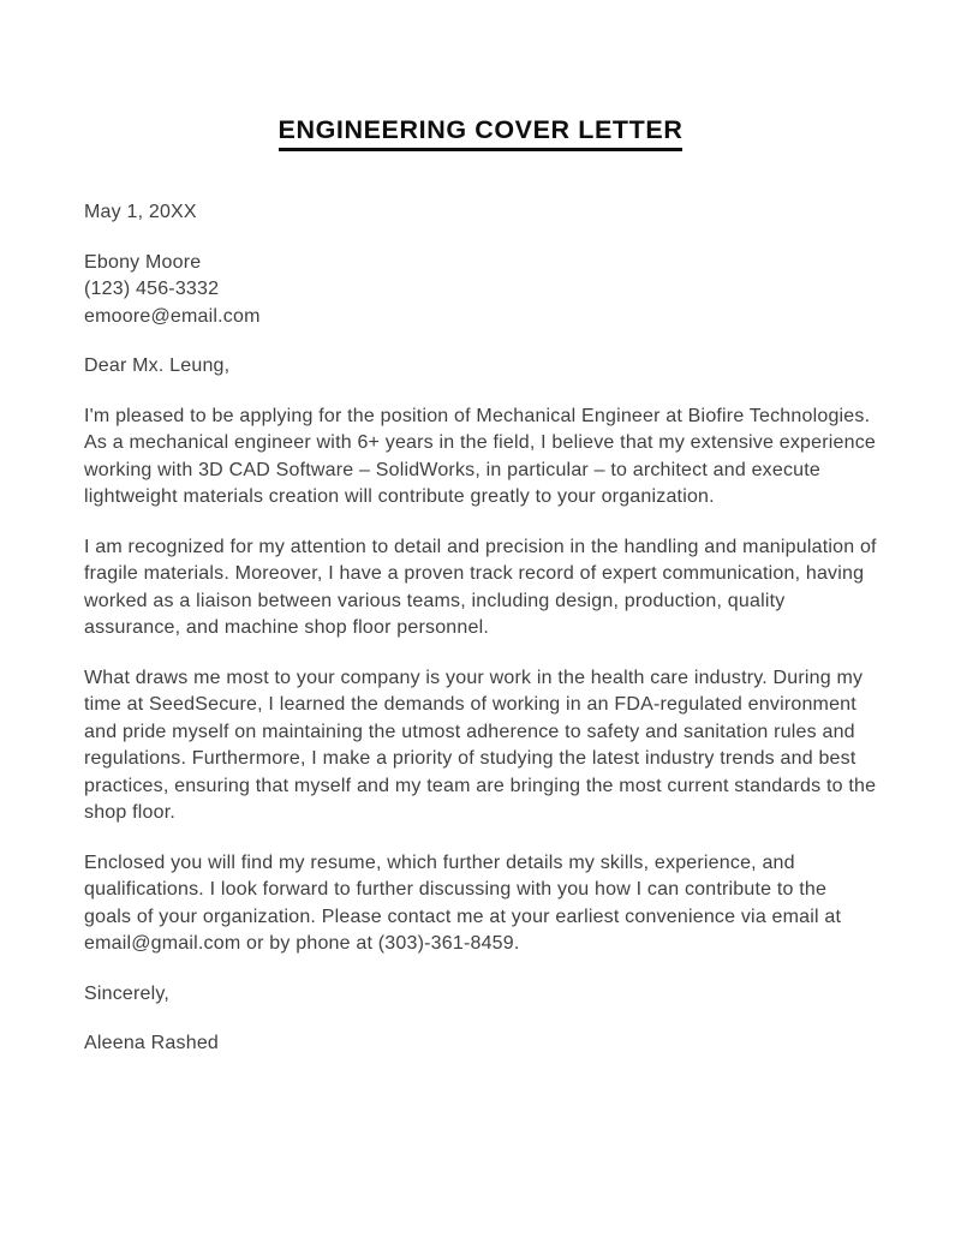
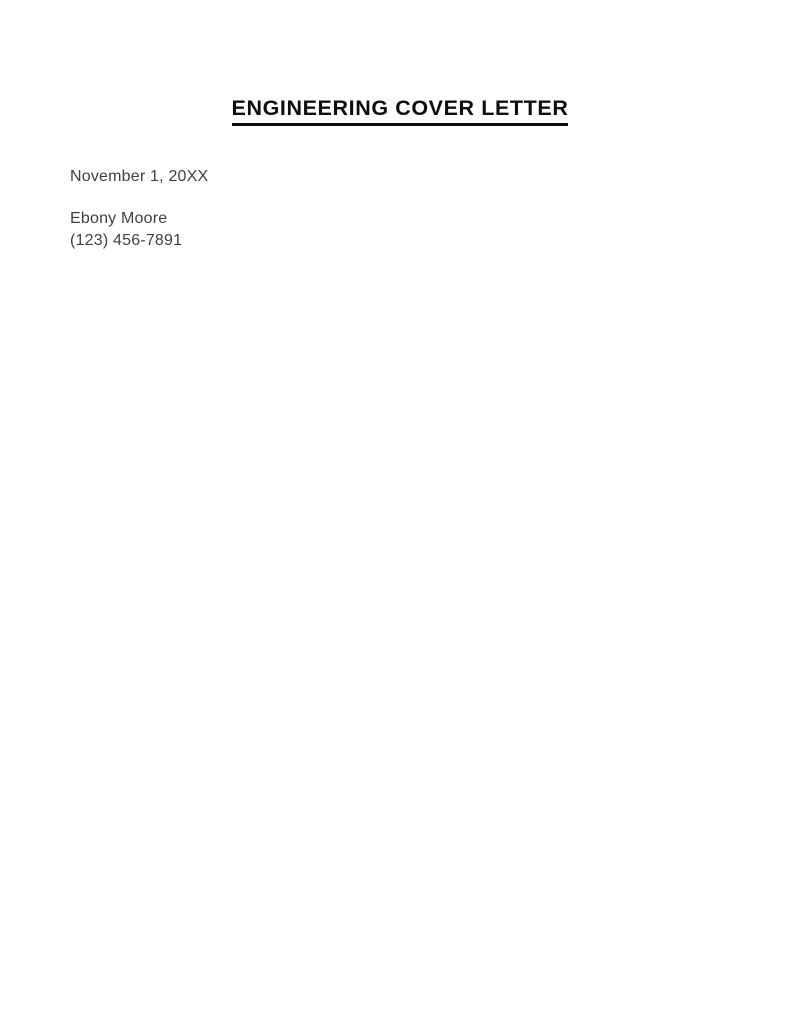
  ENGINEERING COVER LETTER
- May 1, 20XX
+ November 1, 20XX
  Ebony Moore
- (123) 456-3332
+ (123) 456-7891
- emoore@email.com
- Dear Mx. Leung,
- I'm pleased to be applying for the position of Mechanical Engineer at Biofire Technologies. As a mechanical engineer with 6+ years in the field, I believe that my extensive experience working with 3D CAD Software – SolidWorks, in particular – to architect and execute lightweight materials creation will contribute greatly to your organization.
- I am recognized for my attention to detail and precision in the handling and manipulation of fragile materials. Moreover, I have a proven track record of expert communication, having worked as a liaison between various teams, including design, production, quality assurance, and machine shop floor personnel.
- What draws me most to your company is your work in the health care industry. During my time at SeedSecure, I learned the demands of working in an FDA-regulated environment and pride myself on maintaining the utmost adherence to safety and sanitation rules and regulations. Furthermore, I make a priority of studying the latest industry trends and best practices, ensuring that myself and my team are bringing the most current standards to the shop floor.
- Enclosed you will find my resume, which further details my skills, experience, and qualifications. I look forward to further discussing with you how I can contribute to the goals of your organization. Please contact me at your earliest convenience via email at email@gmail.com or by phone at (303)-361-8459.
- Sincerely,
- Aleena Rashed
